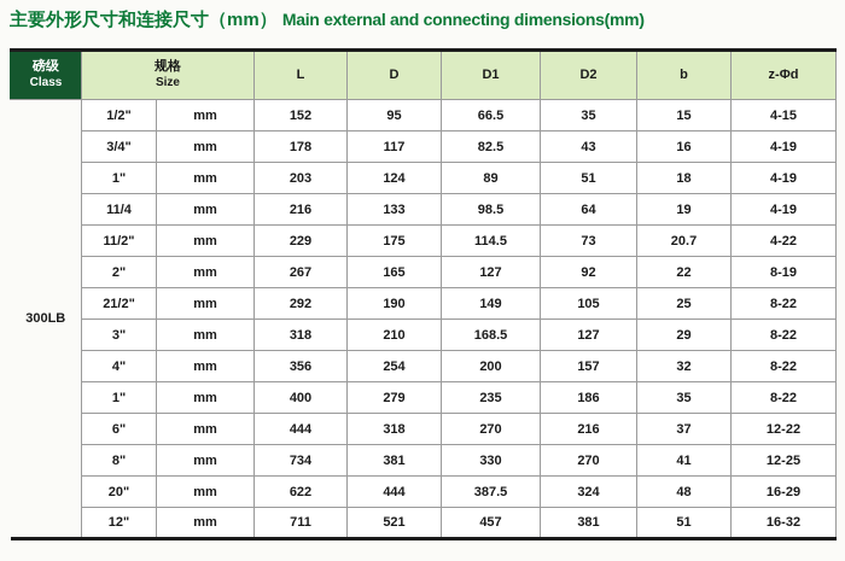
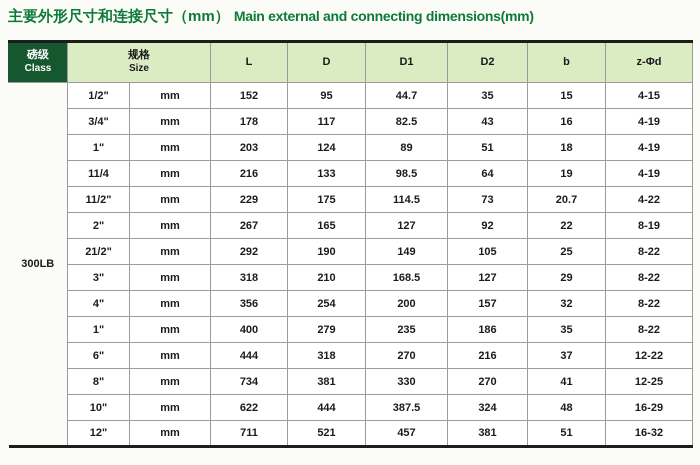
  主要外形尺寸和连接尺寸（mm） Main external and connecting dimensions(mm)
  磅级 Class	规格 Size	L	D	D1	D2	b	z-Φd
- 300LB	1/2"	mm	152	95	66.5	35	15	4-15
+ 300LB	1/2"	mm	152	95	44.7	35	15	4-15
  3/4"	mm	178	117	82.5	43	16	4-19
  1"	mm	203	124	89	51	18	4-19
  11/4	mm	216	133	98.5	64	19	4-19
  11/2"	mm	229	175	114.5	73	20.7	4-22
  2"	mm	267	165	127	92	22	8-19
  21/2"	mm	292	190	149	105	25	8-22
  3"	mm	318	210	168.5	127	29	8-22
  4"	mm	356	254	200	157	32	8-22
  1"	mm	400	279	235	186	35	8-22
  6"	mm	444	318	270	216	37	12-22
  8"	mm	734	381	330	270	41	12-25
- 20"	mm	622	444	387.5	324	48	16-29
+ 10"	mm	622	444	387.5	324	48	16-29
  12"	mm	711	521	457	381	51	16-32
